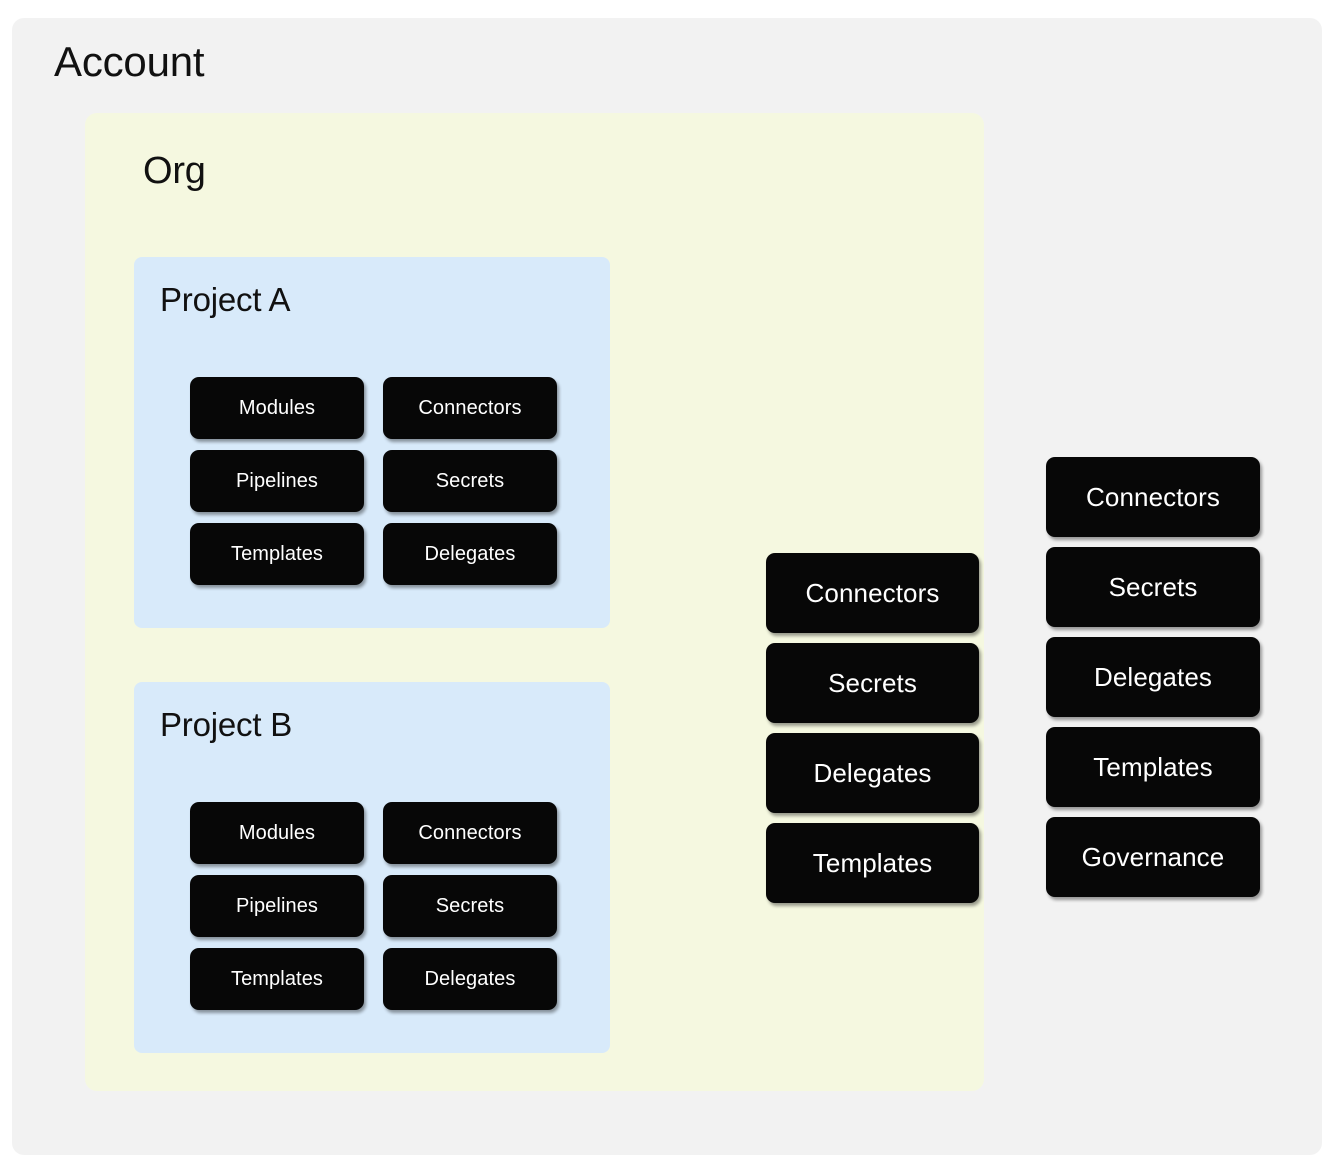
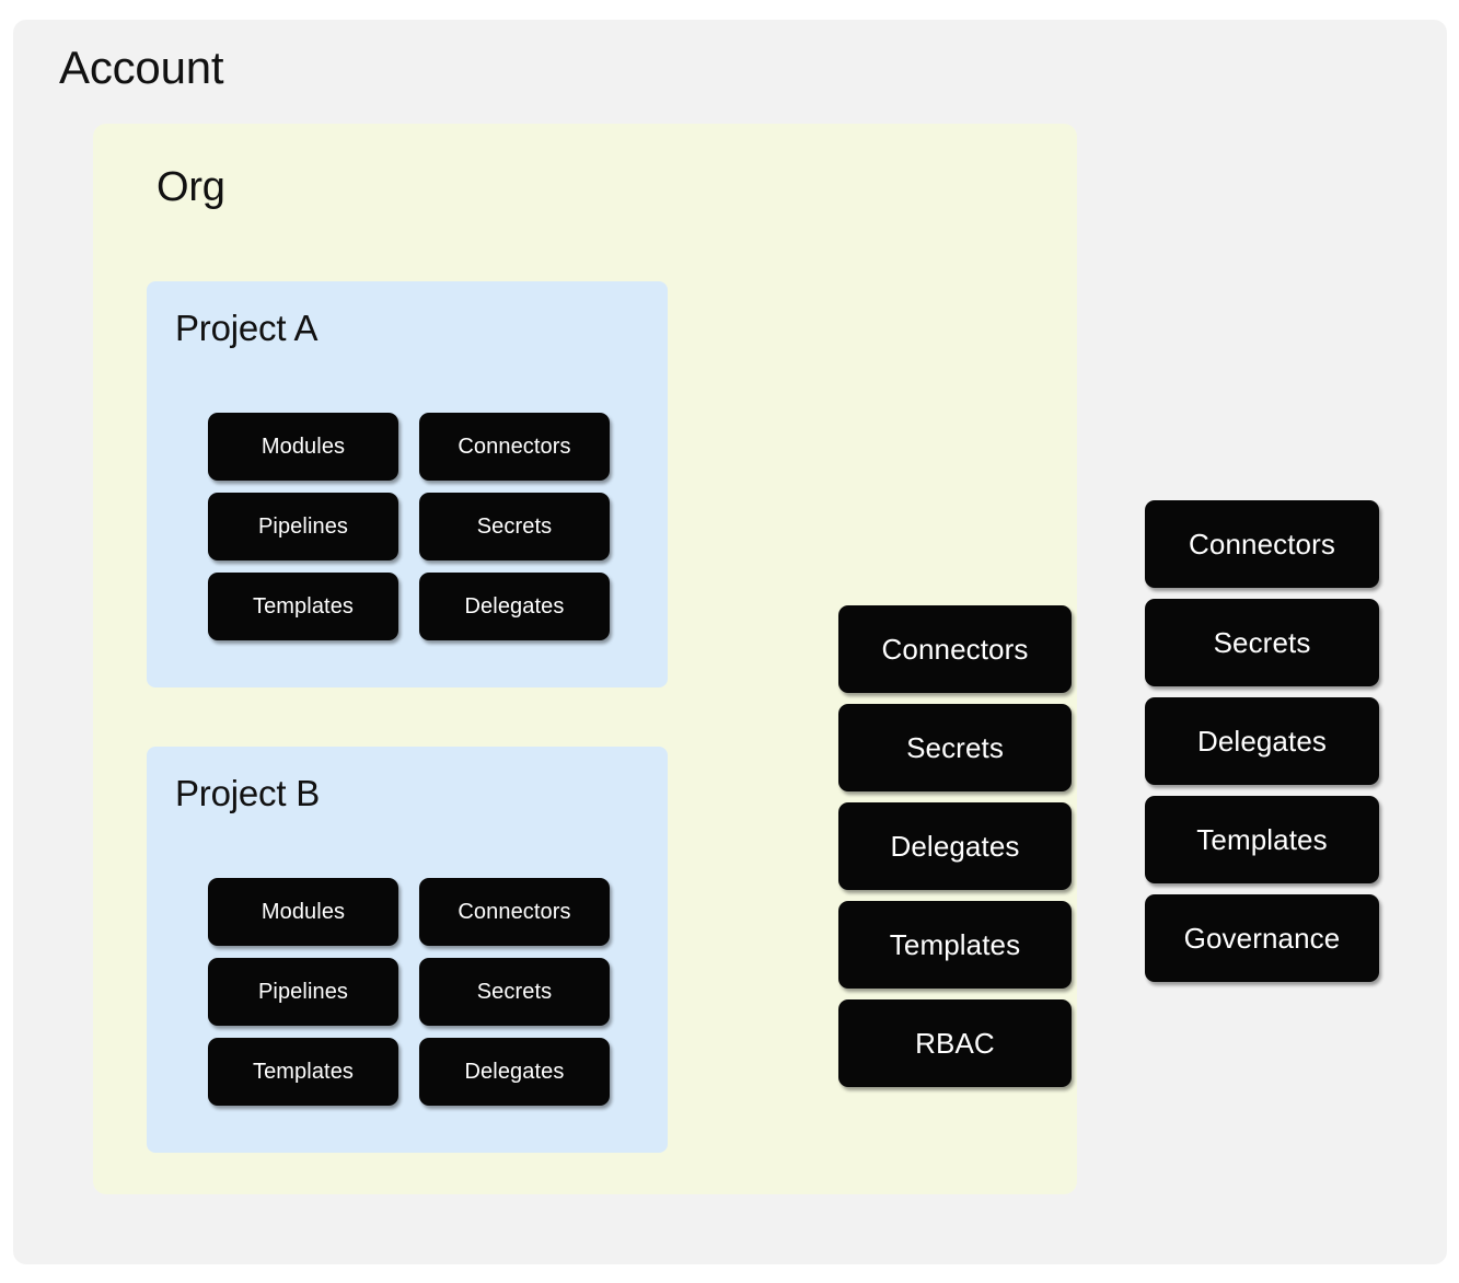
  Account
  Org
  Project A
  Modules
  Connectors
  Pipelines
  Secrets
  Templates
  Delegates
  Project B
  Modules
  Connectors
  Pipelines
  Secrets
  Templates
  Delegates
  Connectors
  Secrets
  Delegates
  Templates
+ RBAC
  Connectors
  Secrets
  Delegates
  Templates
  Governance
